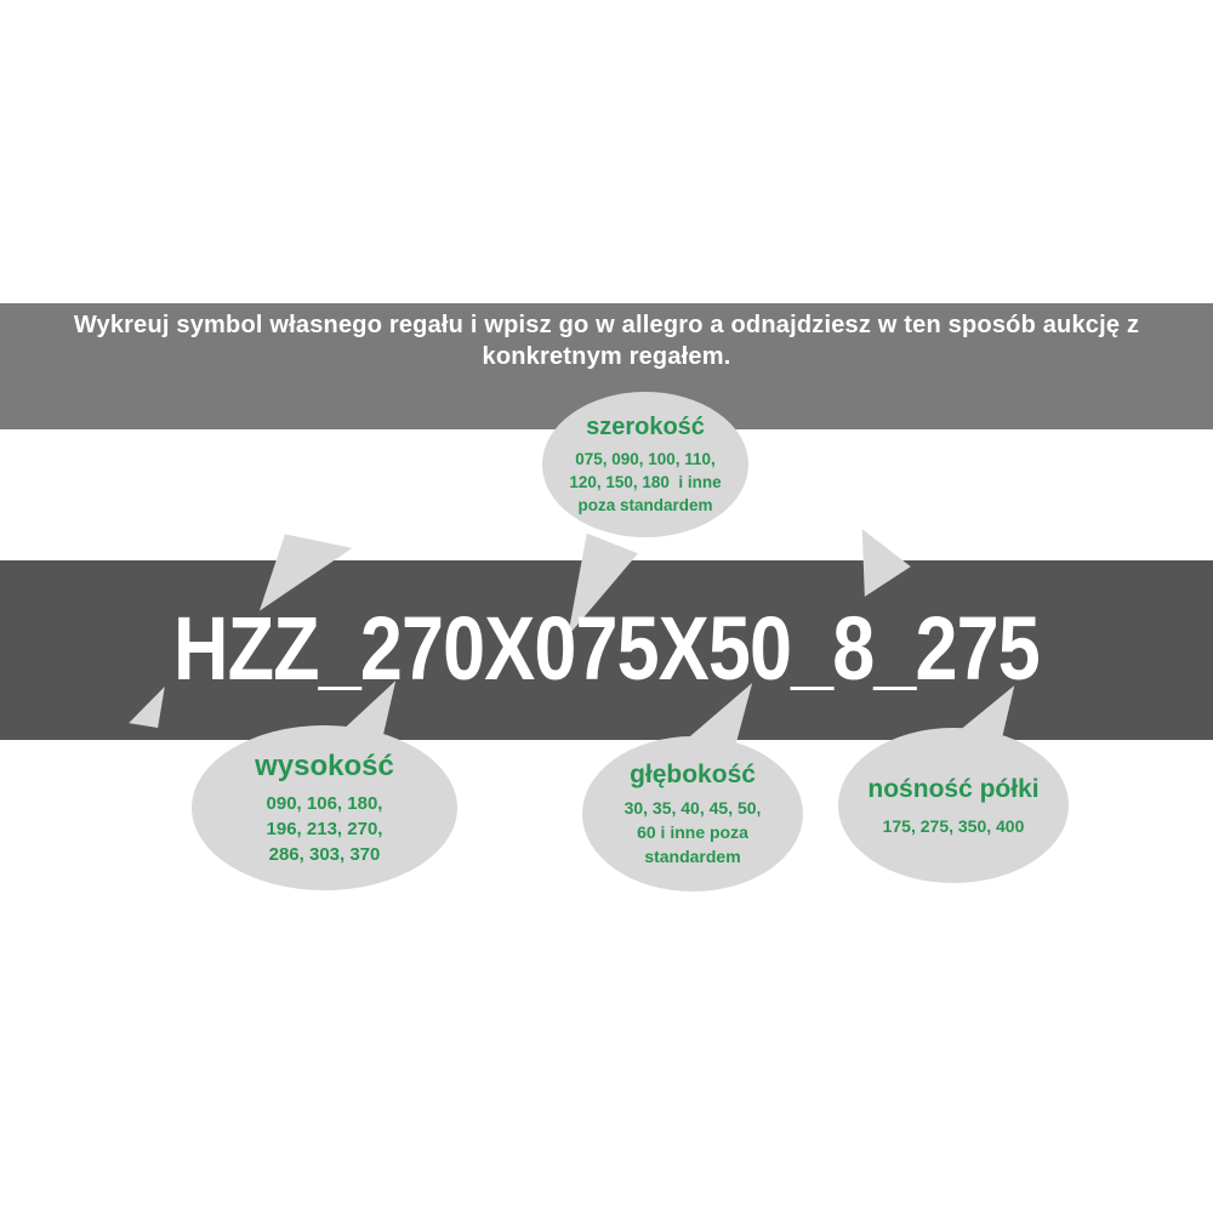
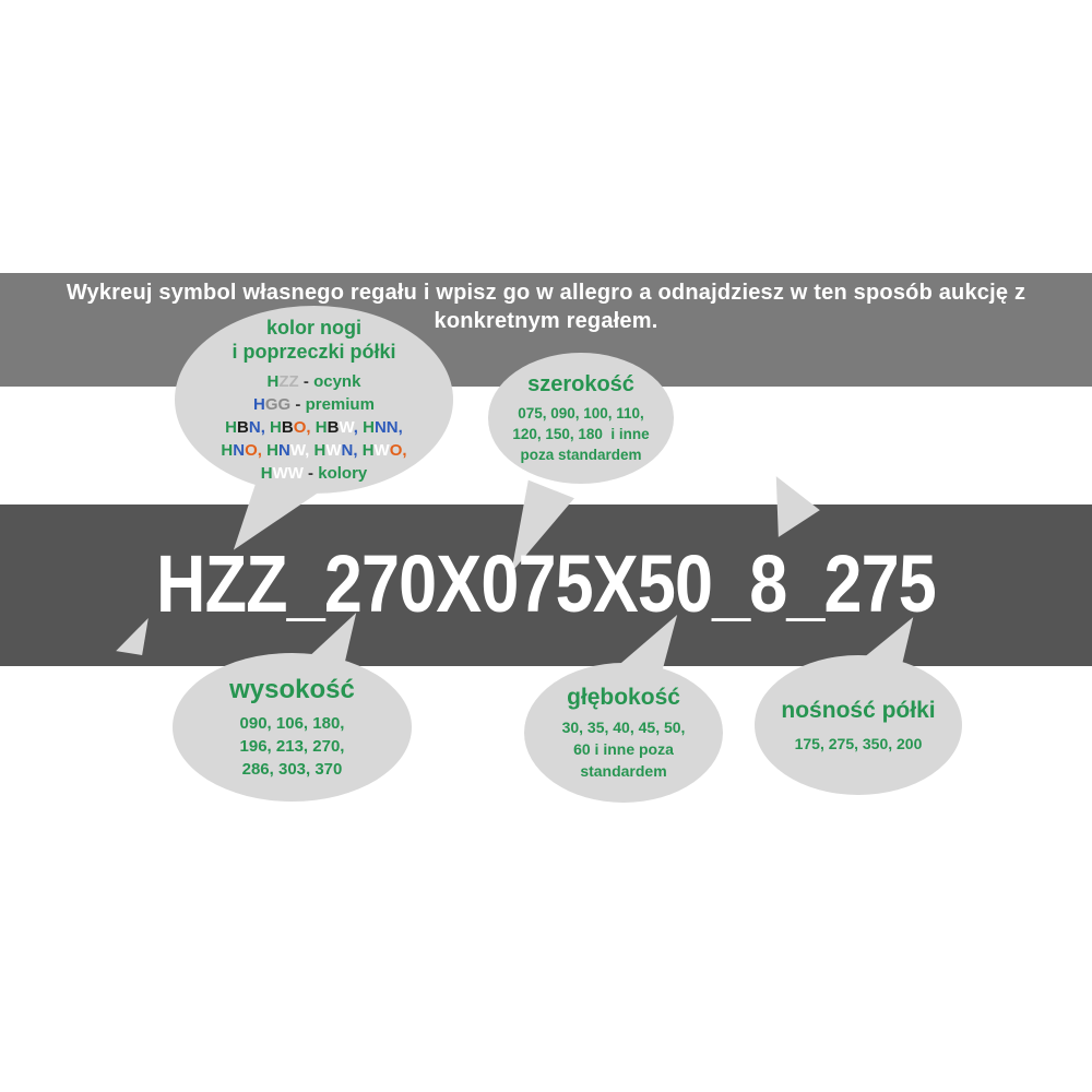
  Wykreuj symbol własnego regału i wpisz go w allegro a odnajdziesz w ten sposób aukcję z
  konkretnym regałem.
  HZZ_270X075X50_8_275
+ kolor nogi
+ i poprzeczki półki
+ HZZ - ocynk
+ HGG - premium
+ HBN, HBO, HBW, HNN,
+ HNO, HNW, HWN, HWO,
+ HWW - kolory
  szerokość
  075, 090, 100, 110,
  120, 150, 180 i inne
  poza standardem
  wysokość
  090, 106, 180,
  196, 213, 270,
  286, 303, 370
  głębokość
  30, 35, 40, 45, 50,
  60 i inne poza
  standardem
  nośność półki
- 175, 275, 350, 400
+ 175, 275, 350, 200
